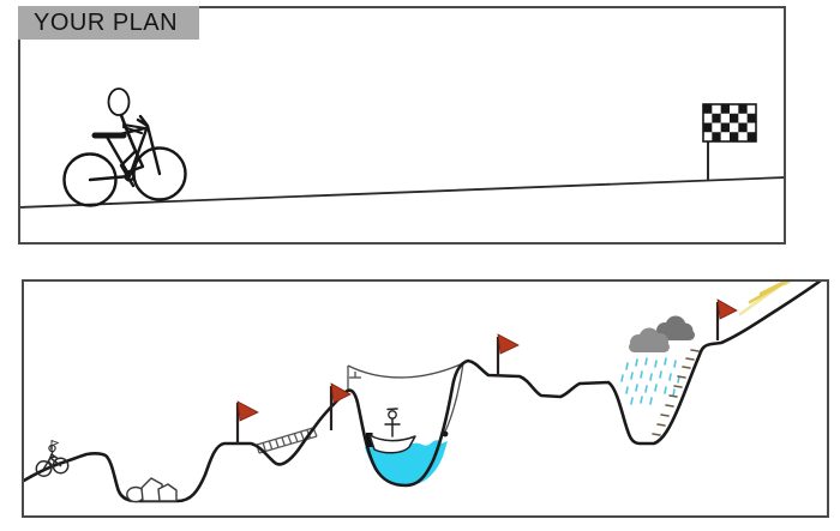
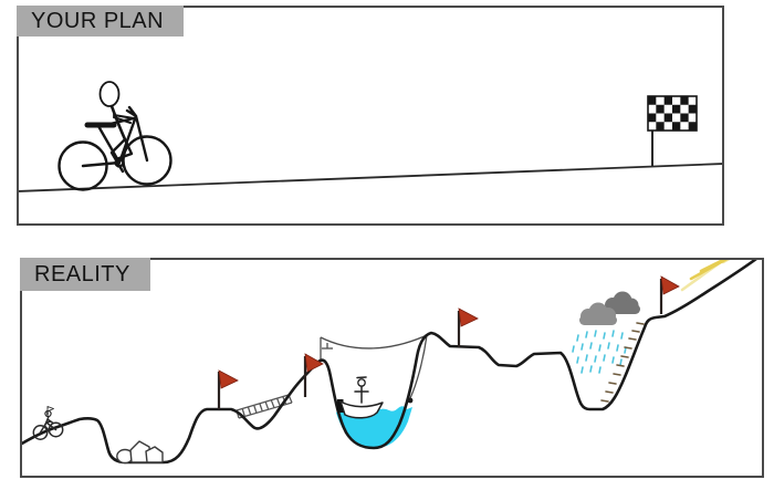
  YOUR PLAN
+ REALITY
